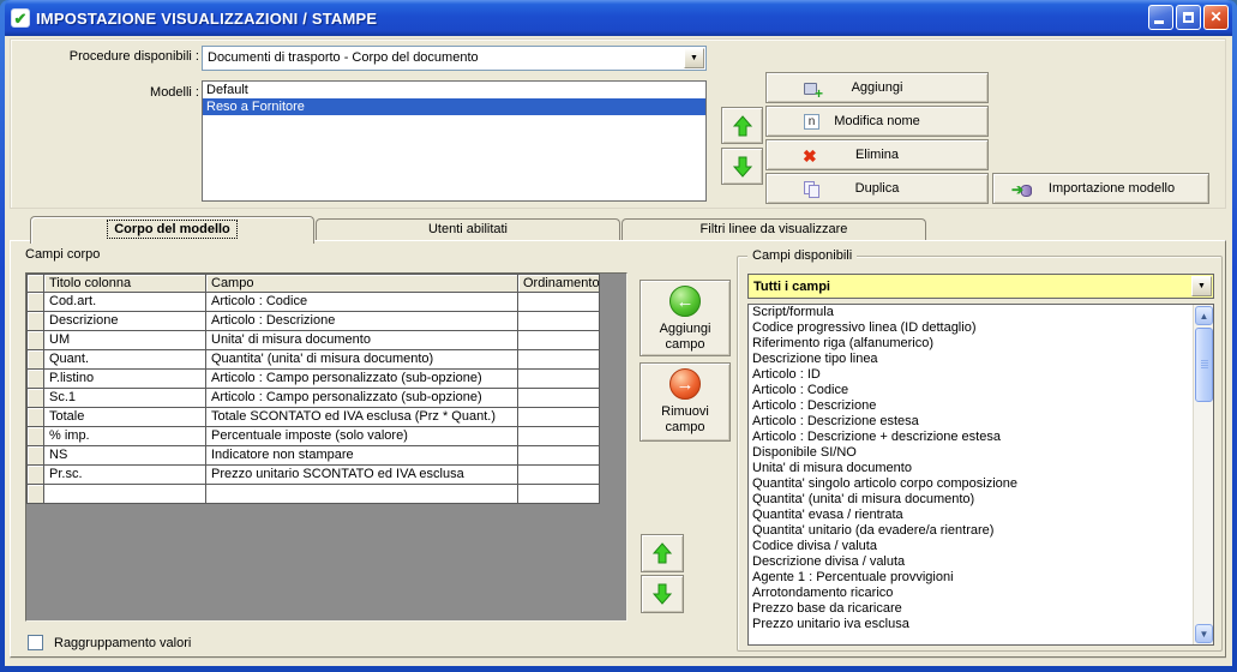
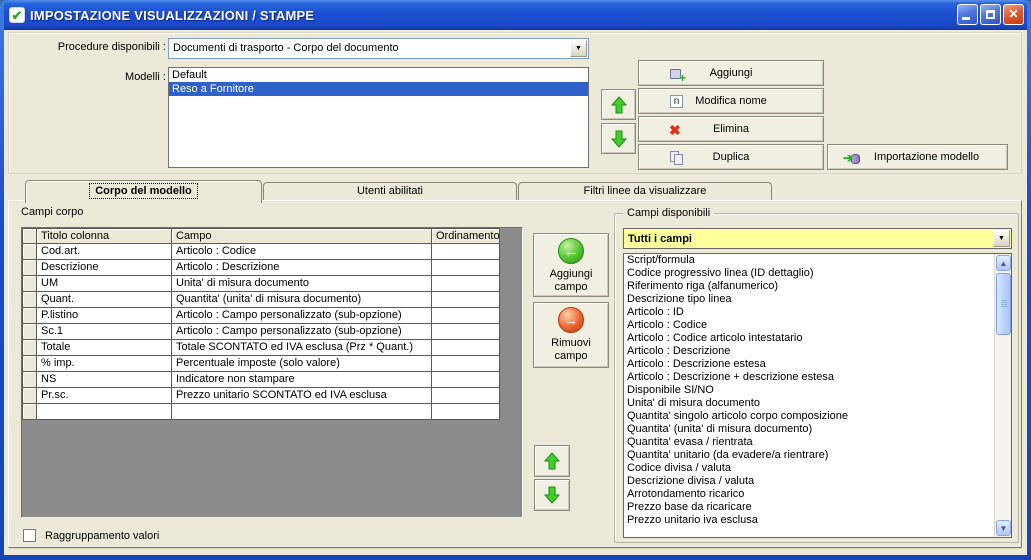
  ✔
  IMPOSTAZIONE VISUALIZZAZIONI / STAMPE
  ✕
  Procedure disponibili :
  Documenti di trasporto - Corpo del documento
  Modelli :
  Default
  Reso a Fornitore
  +
  Aggiungi
  n
  Modifica nome
  ✖
  Elimina
  Duplica
  ➔
  Importazione modello
  Corpo del modello
  Utenti abilitati
  Filtri linee da visualizzare
  Campi corpo
  Titolo colonna
  Campo
  Ordinamento
  Cod.art.
  Articolo : Codice
  Descrizione
  Articolo : Descrizione
  UM
  Unita' di misura documento
  Quant.
  Quantita' (unita' di misura documento)
  P.listino
  Articolo : Campo personalizzato (sub-opzione)
  Sc.1
  Articolo : Campo personalizzato (sub-opzione)
  Totale
  Totale SCONTATO ed IVA esclusa (Prz * Quant.)
  % imp.
  Percentuale imposte (solo valore)
  NS
  Indicatore non stampare
  Pr.sc.
  Prezzo unitario SCONTATO ed IVA esclusa
  ←
  Aggiungi campo
  →
  Rimuovi campo
  Campi disponibili
  Tutti i campi
  Script/formula
  Codice progressivo linea (ID dettaglio)
  Riferimento riga (alfanumerico)
  Descrizione tipo linea
  Articolo : ID
  Articolo : Codice
+ Articolo : Codice articolo intestatario
  Articolo : Descrizione
  Articolo : Descrizione estesa
  Articolo : Descrizione + descrizione estesa
  Disponibile SI/NO
  Unita' di misura documento
  Quantita' singolo articolo corpo composizione
  Quantita' (unita' di misura documento)
  Quantita' evasa / rientrata
  Quantita' unitario (da evadere/a rientrare)
  Codice divisa / valuta
  Descrizione divisa / valuta
- Agente 1 : Percentuale provvigioni
  Arrotondamento ricarico
  Prezzo base da ricaricare
  Prezzo unitario iva esclusa
  ▲
  ▼
  Raggruppamento valori
